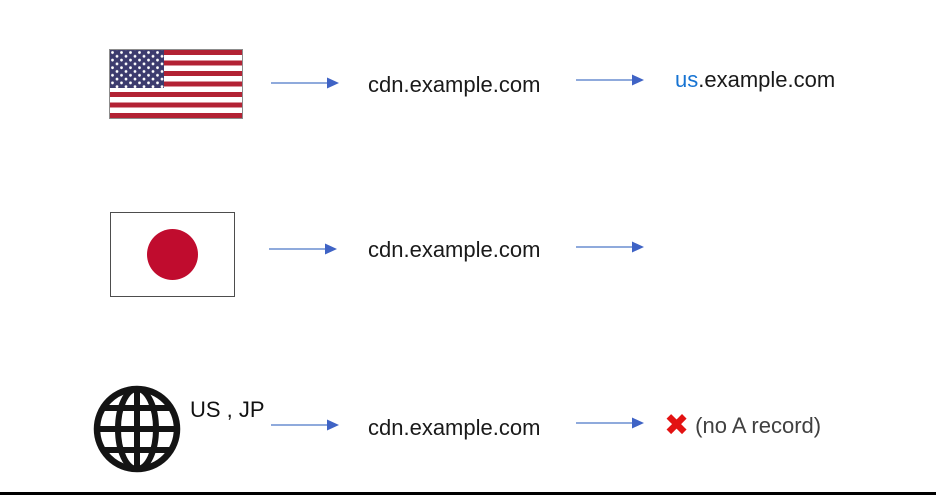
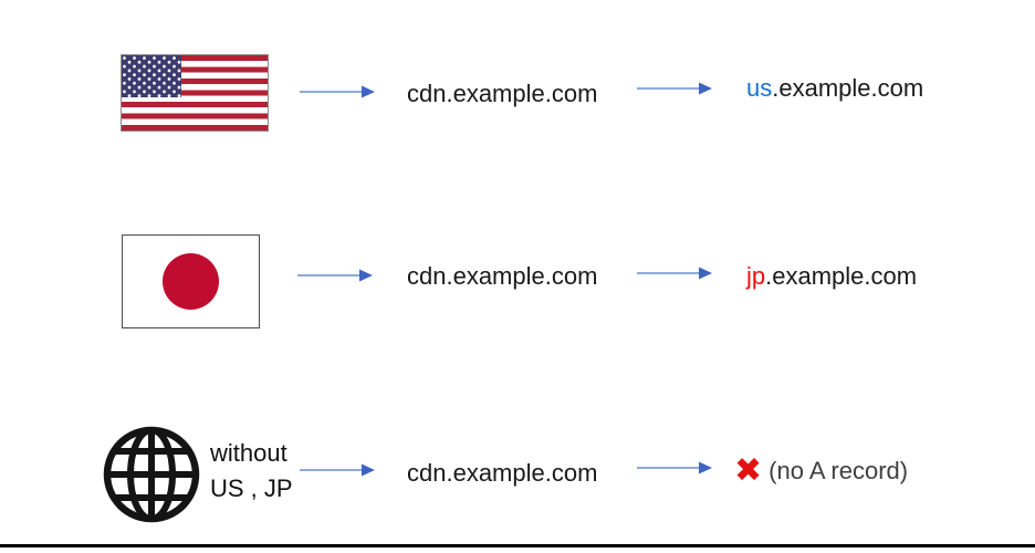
  cdn.example.com
  us.example.com
  cdn.example.com
+ jp.example.com
+ without
  US , JP
  cdn.example.com
  ✖
  (no A record)
